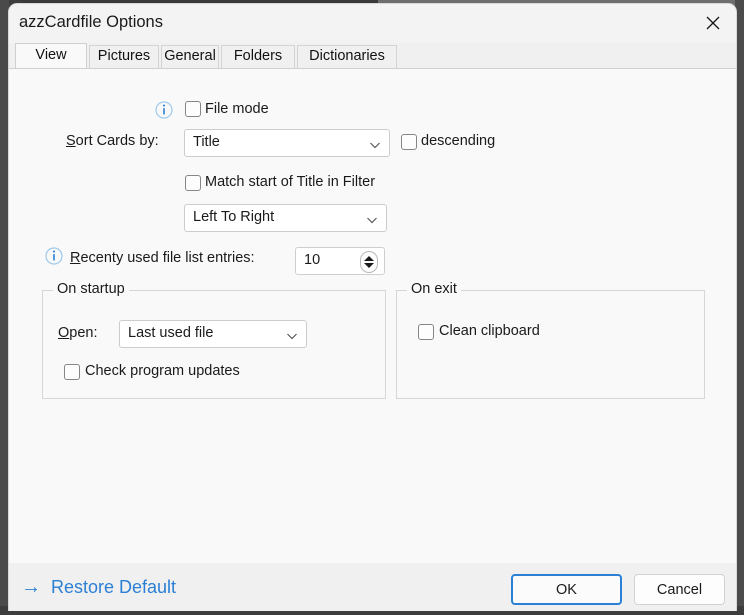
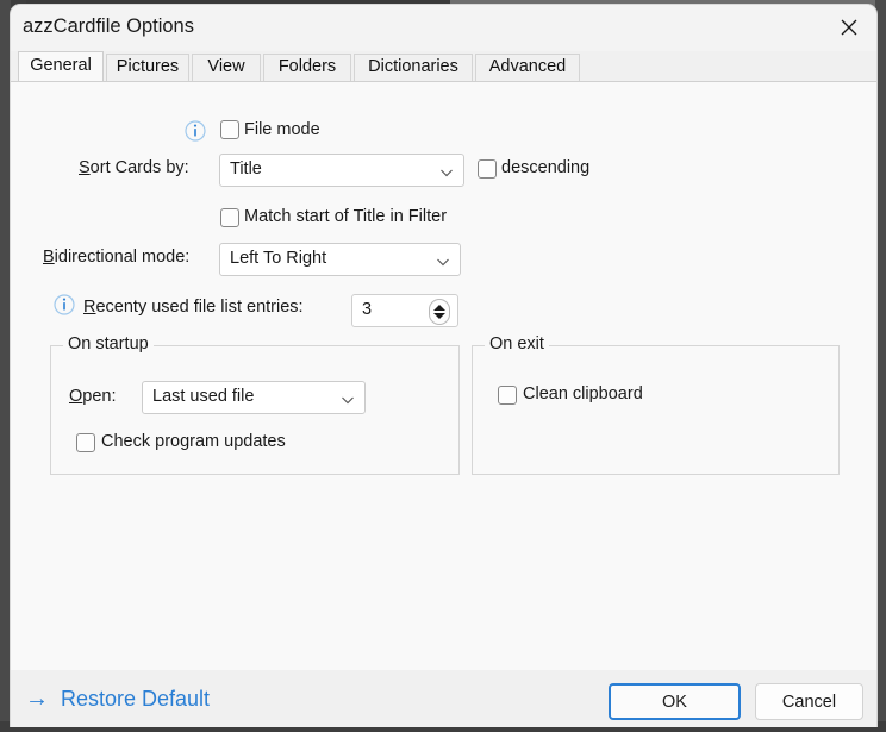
  azzCardfile Options
- View
+ General
  Pictures
- General
+ View
  Folders
  Dictionaries
+ Advanced
  File mode
  Sort Cards by:
  Title
  descending
  Match start of Title in Filter
+ Bidirectional mode:
  Left To Right
  Recenty used file list entries:
- 10
+ 3
  On startup
  Open:
  Last used file
  Check program updates
  On exit
  Clean clipboard
  →
  Restore Default
  OK
  Cancel
